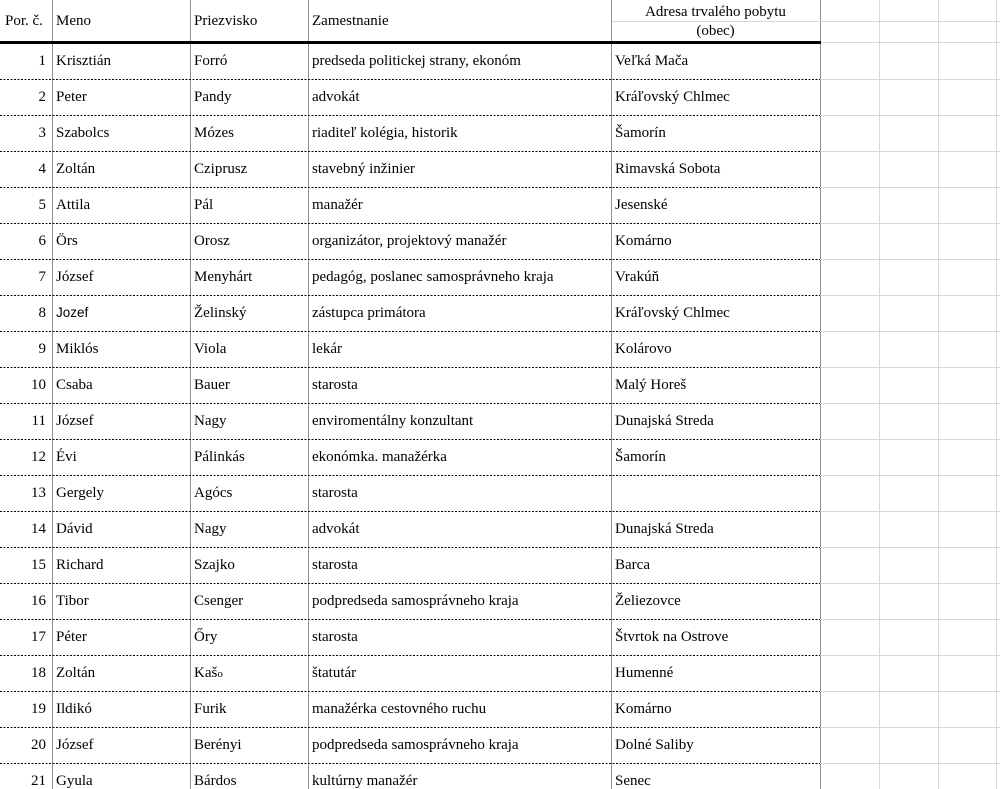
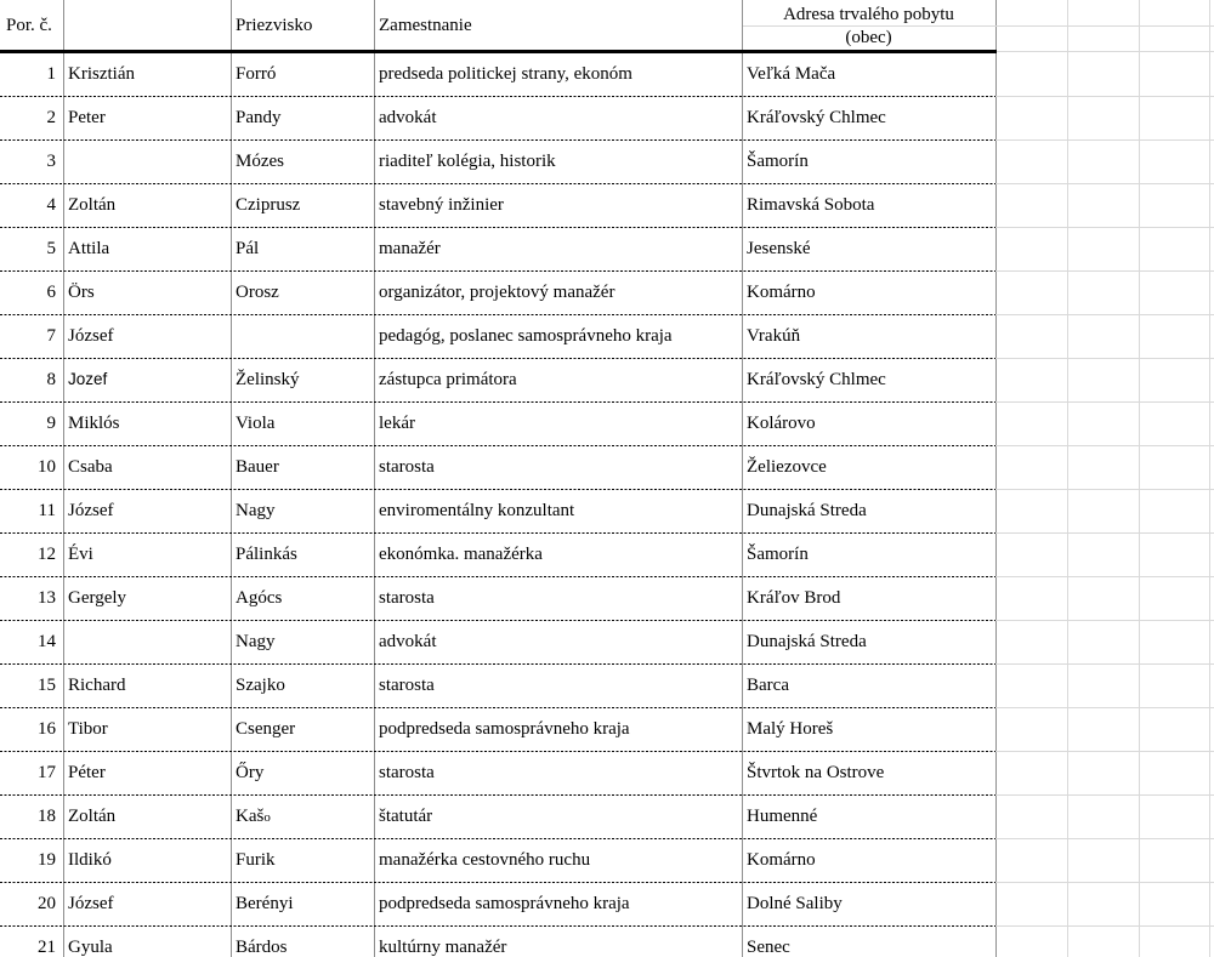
  Por. č.
- Meno
  Priezvisko
  Zamestnanie
  Adresa trvalého pobytu
  (obec)
  1
  Krisztián
  Forró
  predseda politickej strany, ekonóm
  Veľká Mača
  2
  Peter
  Pandy
  advokát
  Kráľovský Chlmec
  3
- Szabolcs
  Mózes
  riaditeľ kolégia, historik
  Šamorín
  4
  Zoltán
  Cziprusz
  stavebný inžinier
  Rimavská Sobota
  5
  Attila
  Pál
  manažér
  Jesenské
  6
  Örs
  Orosz
  organizátor, projektový manažér
  Komárno
  7
  József
- Menyhárt
  pedagóg, poslanec samosprávneho kraja
  Vrakúň
  8
  Jozef
  Želinský
  zástupca primátora
  Kráľovský Chlmec
  9
  Miklós
  Viola
  lekár
  Kolárovo
  10
  Csaba
  Bauer
  starosta
- Malý Horeš
+ Želiezovce
  11
  József
  Nagy
  enviromentálny konzultant
  Dunajská Streda
  12
  Évi
  Pálinkás
  ekonómka. manažérka
  Šamorín
  13
  Gergely
  Agócs
  starosta
+ Kráľov Brod
  14
- Dávid
  Nagy
  advokát
  Dunajská Streda
  15
  Richard
  Szajko
  starosta
  Barca
  16
  Tibor
  Csenger
  podpredseda samosprávneho kraja
- Želiezovce
+ Malý Horeš
  17
  Péter
  Őry
  starosta
  Štvrtok na Ostrove
  18
  Zoltán
  Kašo
  štatutár
  Humenné
  19
  Ildikó
  Furik
  manažérka cestovného ruchu
  Komárno
  20
  József
  Berényi
  podpredseda samosprávneho kraja
  Dolné Saliby
  21
  Gyula
  Bárdos
  kultúrny manažér
  Senec
